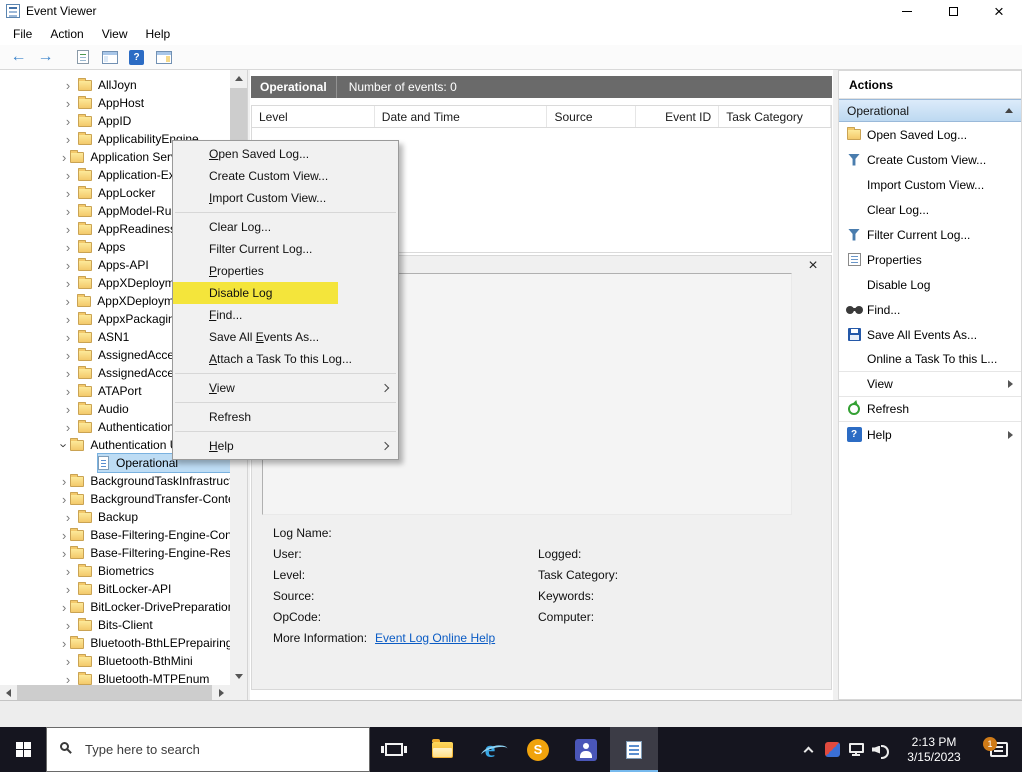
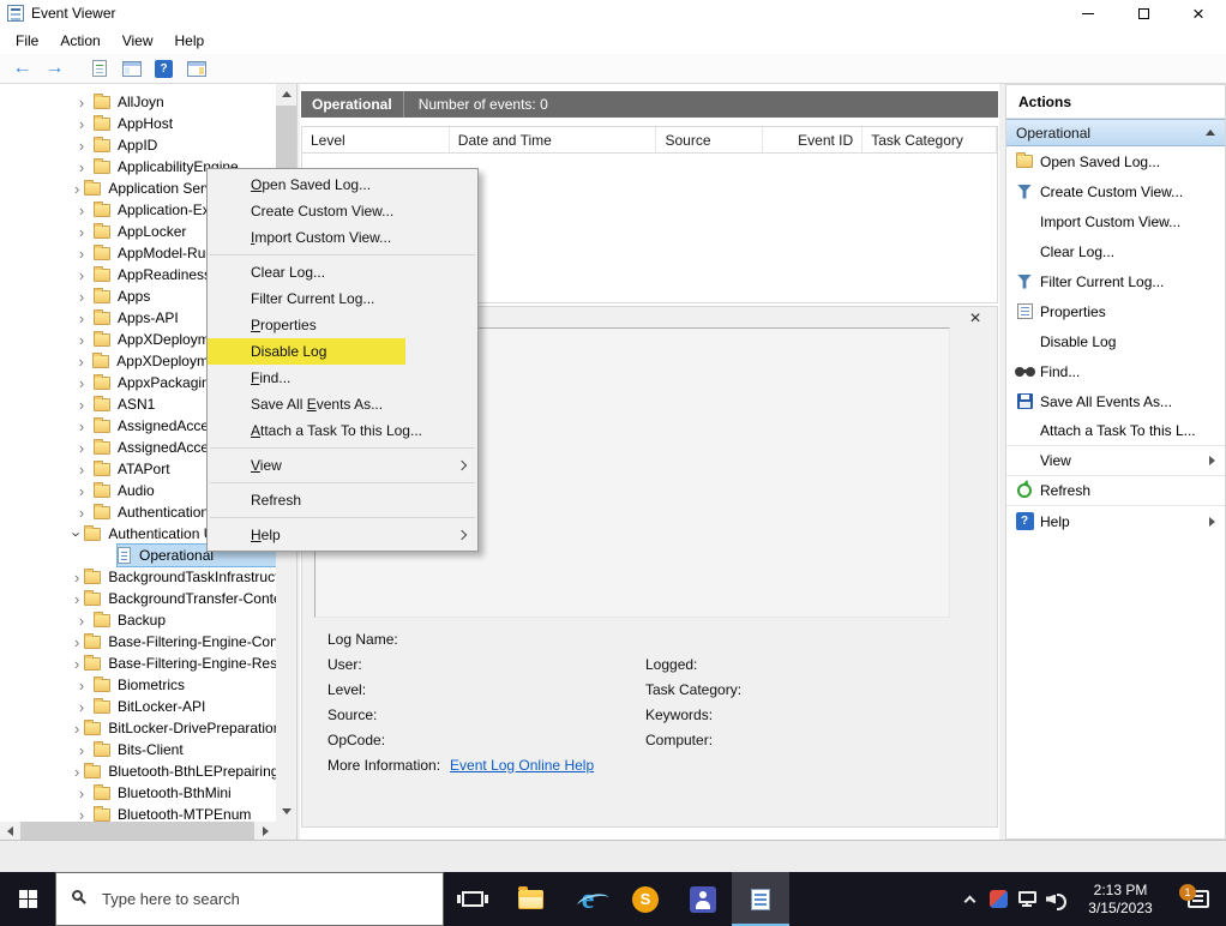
  Event Viewer
  File
  Action
  View
  Help
  AllJoyn
  AppHost
  AppID
  ApplicabilityEngine
  AppLocker
  AppReadines
  Apps
  Apps-API
  AppXDeploym
  AppxPackagi
  ASN1
  AssignedAcce
  ATAPort
  Audio
  Authentication
  Operational
  BackgroundTaskInfrastruc
  Backup
  Base-Filtering-Engine-Con
  Biometrics
  BitLocker-API
  BitLocker-DrivePreparatio
  Bits-Client
  Bluetooth-BthLEPrepairin
  Bluetooth-BthMini
  Bluetooth-MTPEnum
  Operational
  Number of events: 0
  Level
  Date and Time
  Source
  Event ID
  Task Category
  Log Name:
  User:
  Level:
  Source:
  OpCode:
  More Information:
  Event Log Online Help
  Logged:
  Task Category:
  Keywords:
  Computer:
  Actions
  Operational
  Open Saved Log...
  Create Custom View...
  Import Custom View...
  Clear Log...
  Filter Current Log...
  Properties
  Disable Log
  Find...
  Save All Events As...
- Online a Task To this L...
+ Attach a Task To this L...
  View
  Refresh
  Help
  Open Saved Log...
  Create Custom View...
  Import Custom View...
  Clear Log...
  Filter Current Log...
  Properties
  Disable Log
  Find...
  Save All Events As...
  Attach a Task To this Log...
  View
  Refresh
  Help
  Type here to search
  2:13 PM
  3/15/2023
  1
